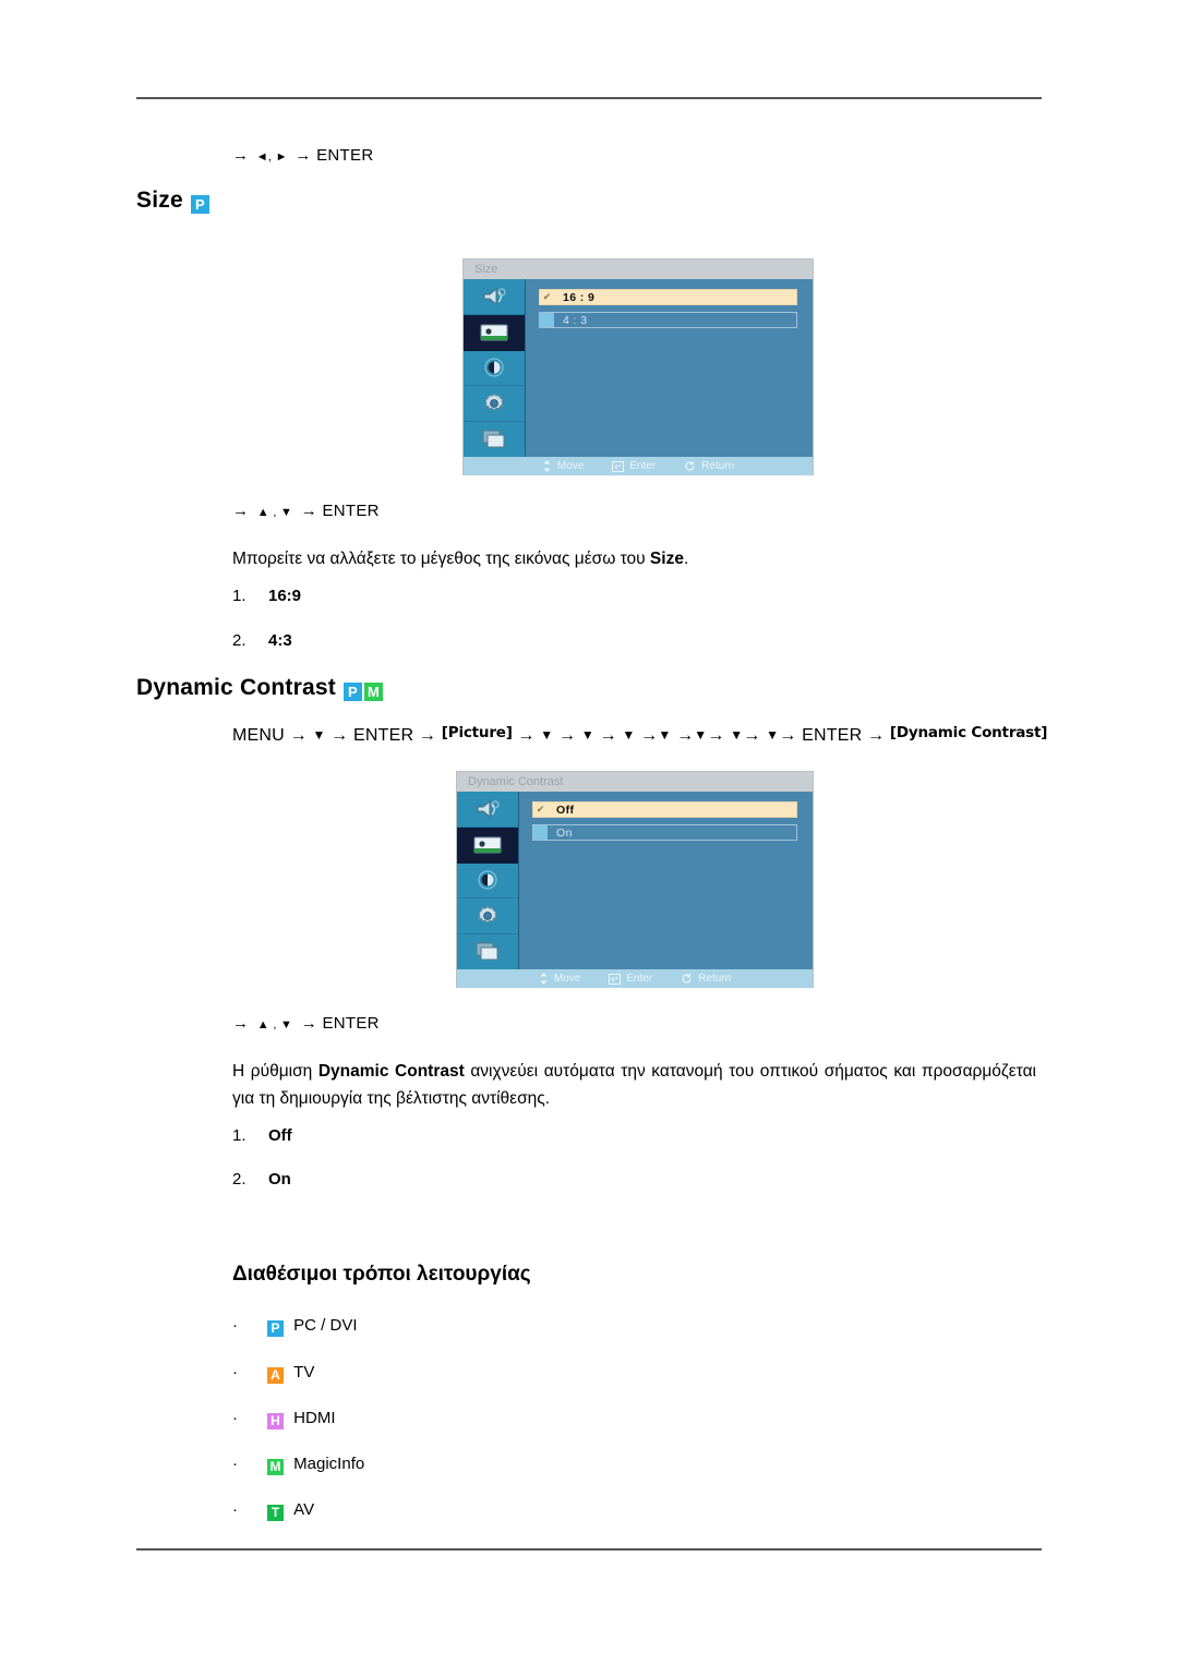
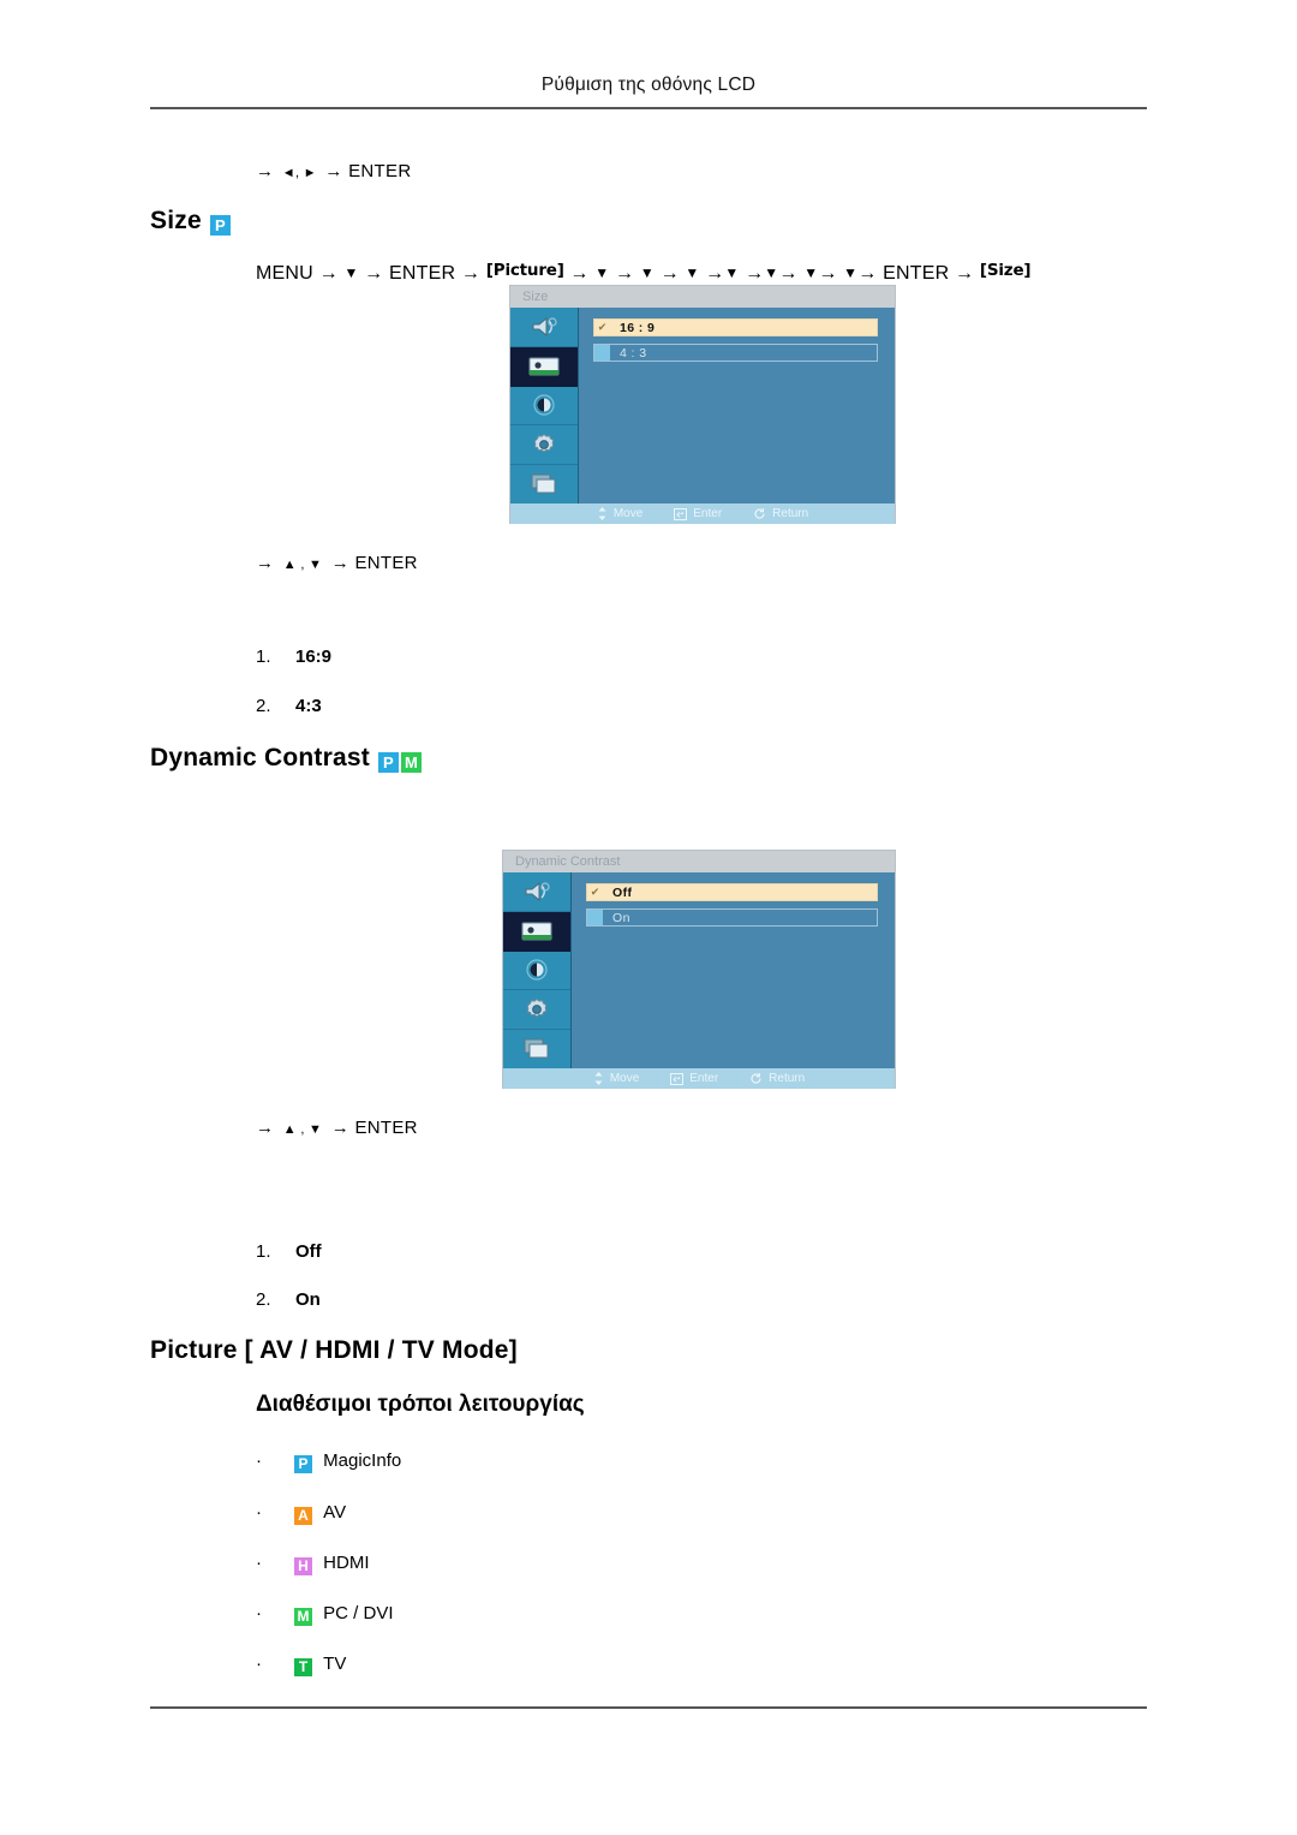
+ Ρύθμιση της οθόνης LCD
  → ◄, ► → ENTER
  Size P
+ MENU → ▼ → ENTER → [Picture] → ▼ → ▼ → ▼ →▼ →▼→ ▼→ ▼→ ENTER → [Size]
  Size
  ✔
  16 : 9
  4 : 3
  Move
  Enter
  Return
  → ▲ , ▼ → ENTER
- Μπορείτε να αλλάξετε το μέγεθος της εικόνας μέσω του Size.
  1. 16:9
  2. 4:3
  Dynamic Contrast P M
- MENU → ▼ → ENTER → [Picture] → ▼ → ▼ → ▼ →▼ →▼→ ▼→ ▼→ ENTER → [Dynamic Contrast]
  Dynamic Contrast
  ✔
  Off
  On
  Move
  Enter
  Return
  → ▲ , ▼ → ENTER
- Η ρύθμιση Dynamic Contrast ανιχνεύει αυτόματα την κατανομή του οπτικού σήματος και προσαρμόζεται για τη δημιουργία της βέλτιστης αντίθεσης.
  1. Off
  2. On
+ Picture [ AV / HDMI / TV Mode]
  Διαθέσιμοι τρόποι λειτουργίας
- · P PC / DVI
+ · P MagicInfo
- · A TV
+ · A AV
  · H HDMI
- · M MagicInfo
+ · M PC / DVI
- · T AV
+ · T TV
